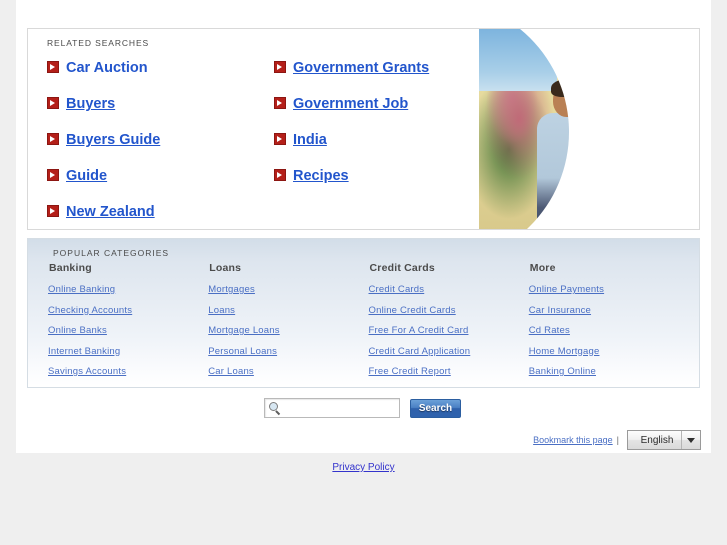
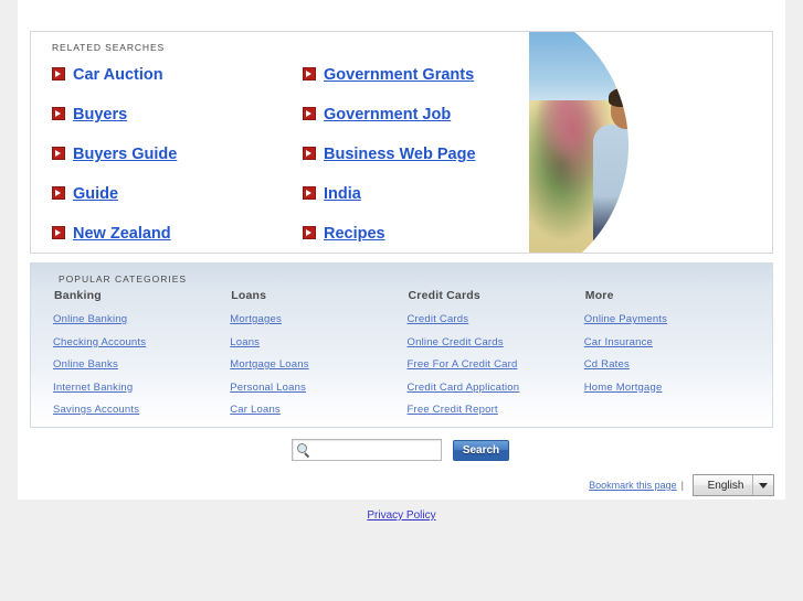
  RELATED SEARCHES
  Car Auction
  Buyers
  Buyers Guide
  Guide
  New Zealand
  Government Grants
  Government Job
+ Business Web Page
  India
  Recipes
  POPULAR CATEGORIES
  Banking
  Online Banking
  Checking Accounts
  Online Banks
  Internet Banking
  Savings Accounts
  Loans
  Mortgages
  Loans
  Mortgage Loans
  Personal Loans
  Car Loans
  Credit Cards
  Credit Cards
  Online Credit Cards
  Free For A Credit Card
  Credit Card Application
  Free Credit Report
  More
  Online Payments
  Car Insurance
  Cd Rates
  Home Mortgage
- Banking Online
  Search
  Bookmark this page
  |
  English
  Privacy Policy
